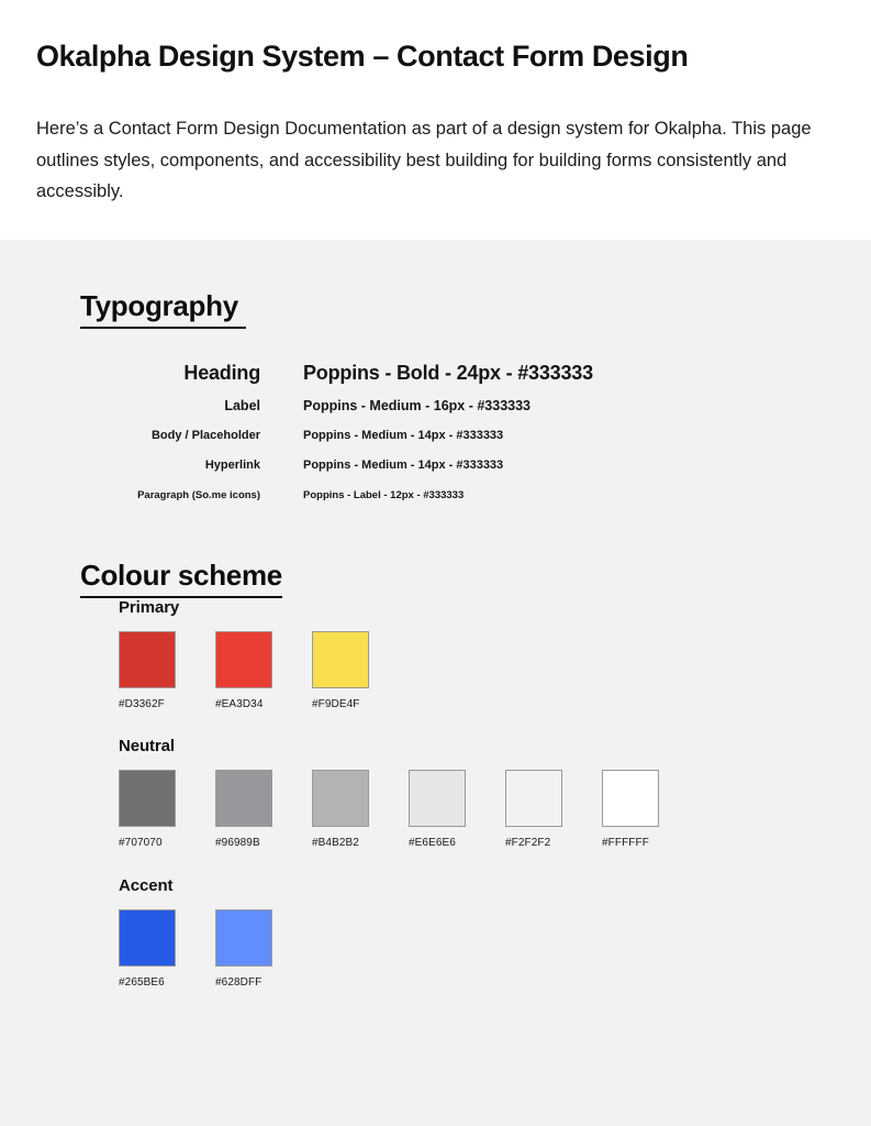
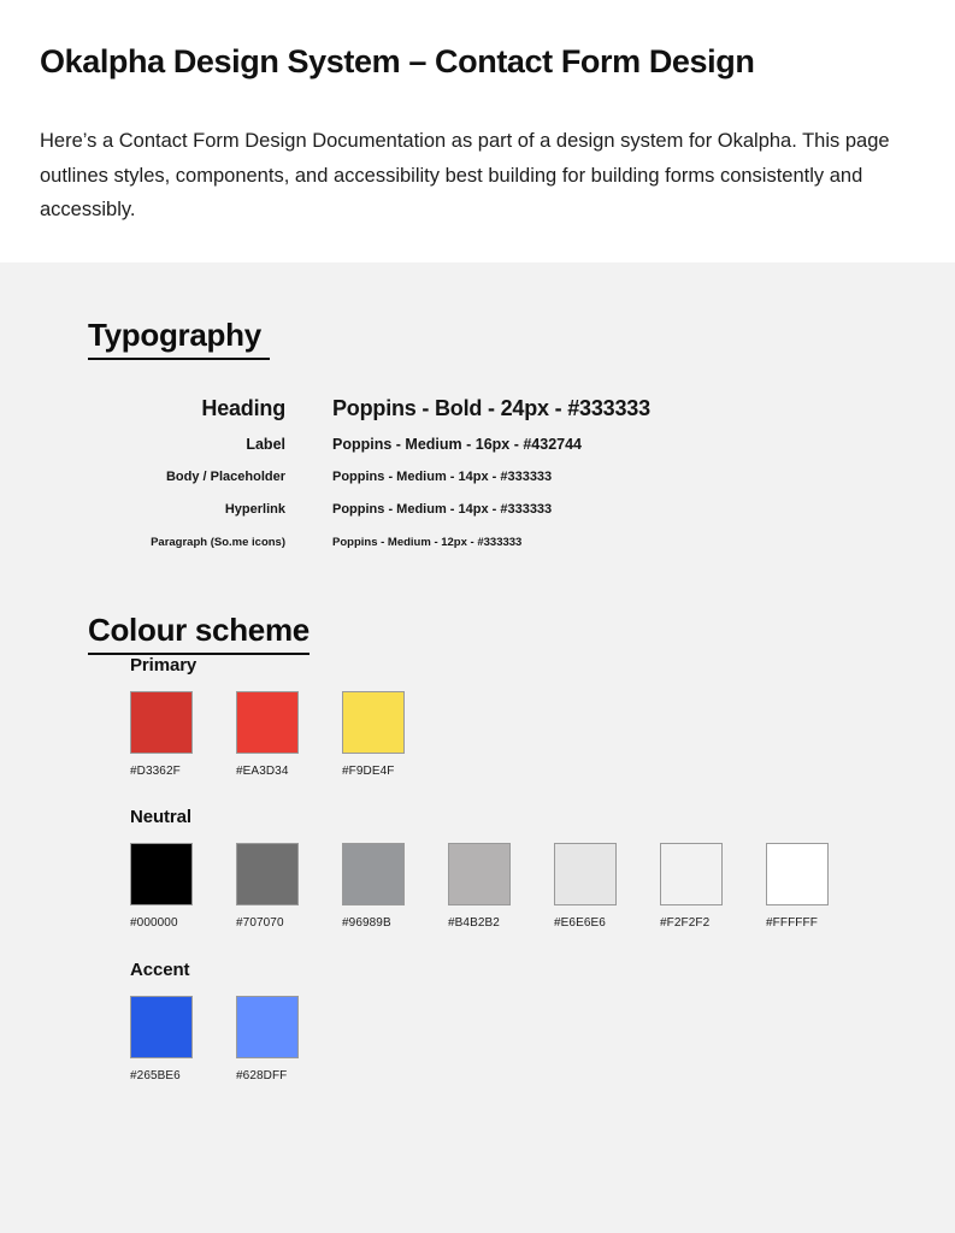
  Okalpha Design System – Contact Form Design
  Here’s a Contact Form Design Documentation as part of a design system for Okalpha. This page outlines styles, components, and accessibility best building for building forms consistently and accessibly.
  Typography
  Heading
  Poppins - Bold - 24px - #333333
  Label
- Poppins - Medium - 16px - #333333
+ Poppins - Medium - 16px - #432744
  Body / Placeholder
  Poppins - Medium - 14px - #333333
  Hyperlink
  Poppins - Medium - 14px - #333333
  Paragraph (So.me icons)
- Poppins - Label - 12px - #333333
+ Poppins - Medium - 12px - #333333
  Colour scheme
  Primary
  #D3362F
  #EA3D34
  #F9DE4F
  Neutral
+ #000000
  #707070
  #96989B
  #B4B2B2
  #E6E6E6
  #F2F2F2
  #FFFFFF
  Accent
  #265BE6
  #628DFF
